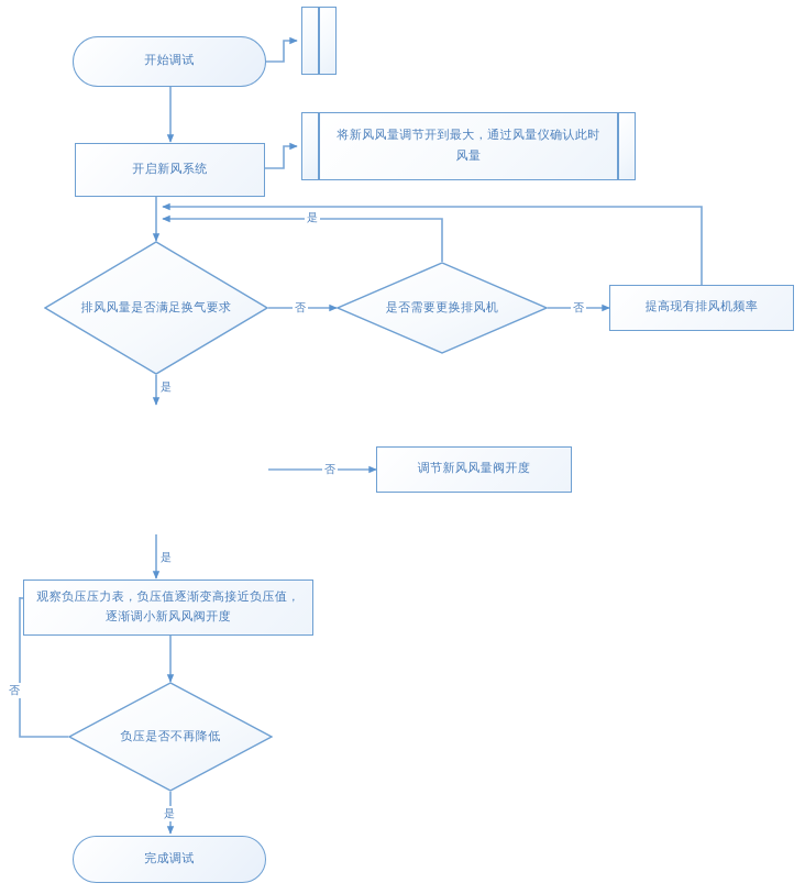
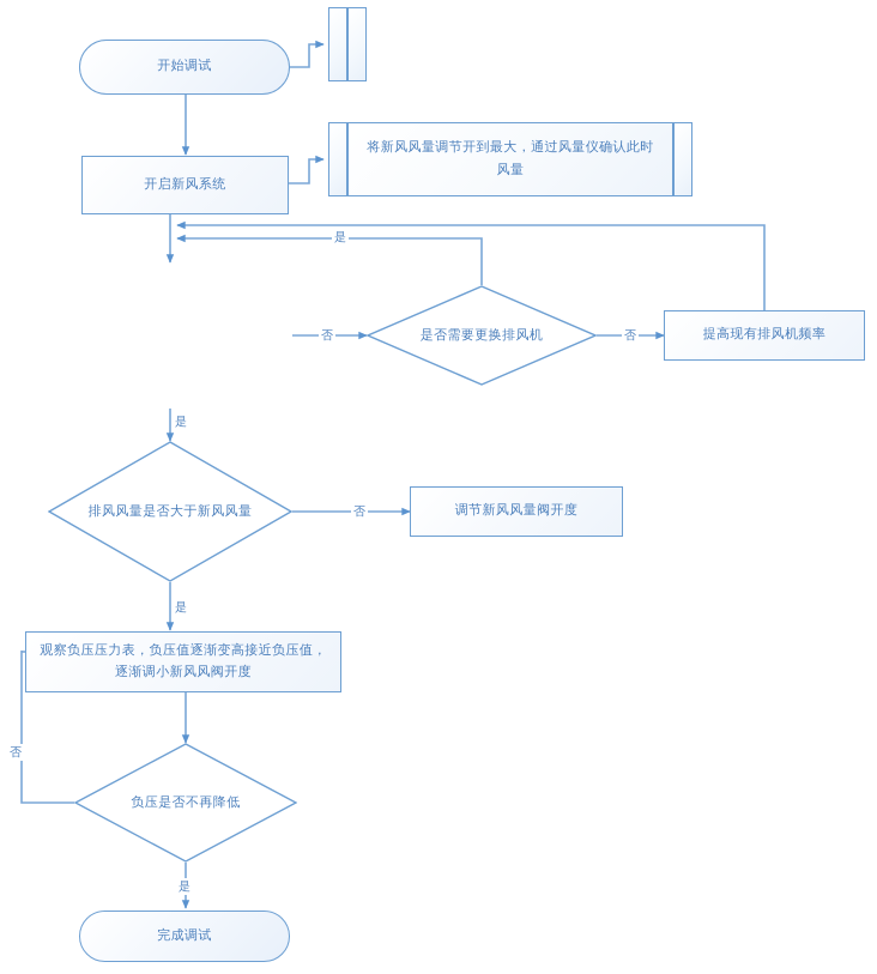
  开始调试
  开启新风系统
  将新风风量调节开到最大，通过风量仪确认此时风量
- 排风风量是否满足换气要求
  是否需要更换排风机
  提高现有排风机频率
+ 排风风量是否大于新风风量
  调节新风风量阀开度
  观察负压压力表，负压值逐渐变高接近负压值，逐渐调小新风风阀开度
  负压是否不再降低
  完成调试
  是
  否
  是
  否
  否
  是
  否
  是
